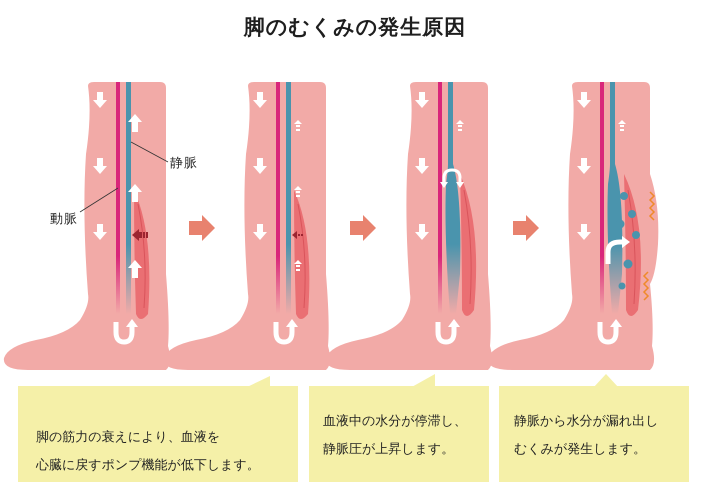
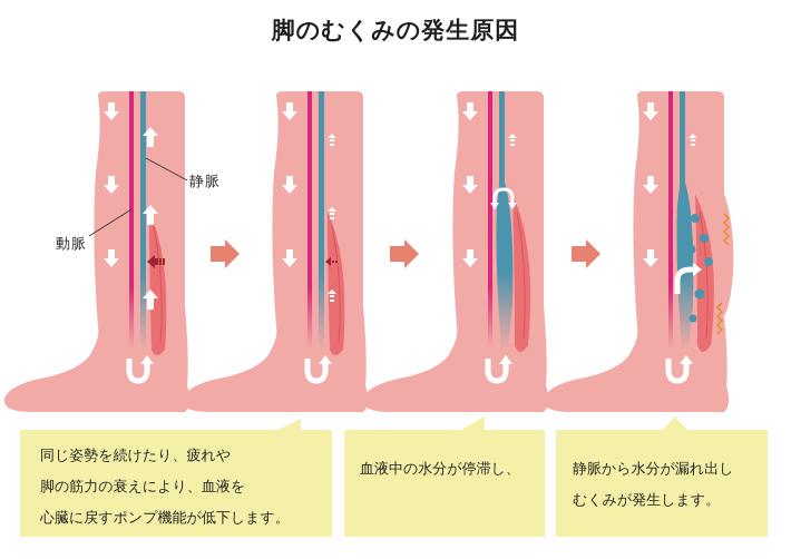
  脚のむくみの発生原因
  静脈
  動脈
+ 同じ姿勢を続けたり、疲れや
  脚の筋力の衰えにより、血液を
  心臓に戻すポンプ機能が低下します。
  血液中の水分が停滞し、
- 静脈圧が上昇します。
  静脈から水分が漏れ出し
  むくみが発生します。
